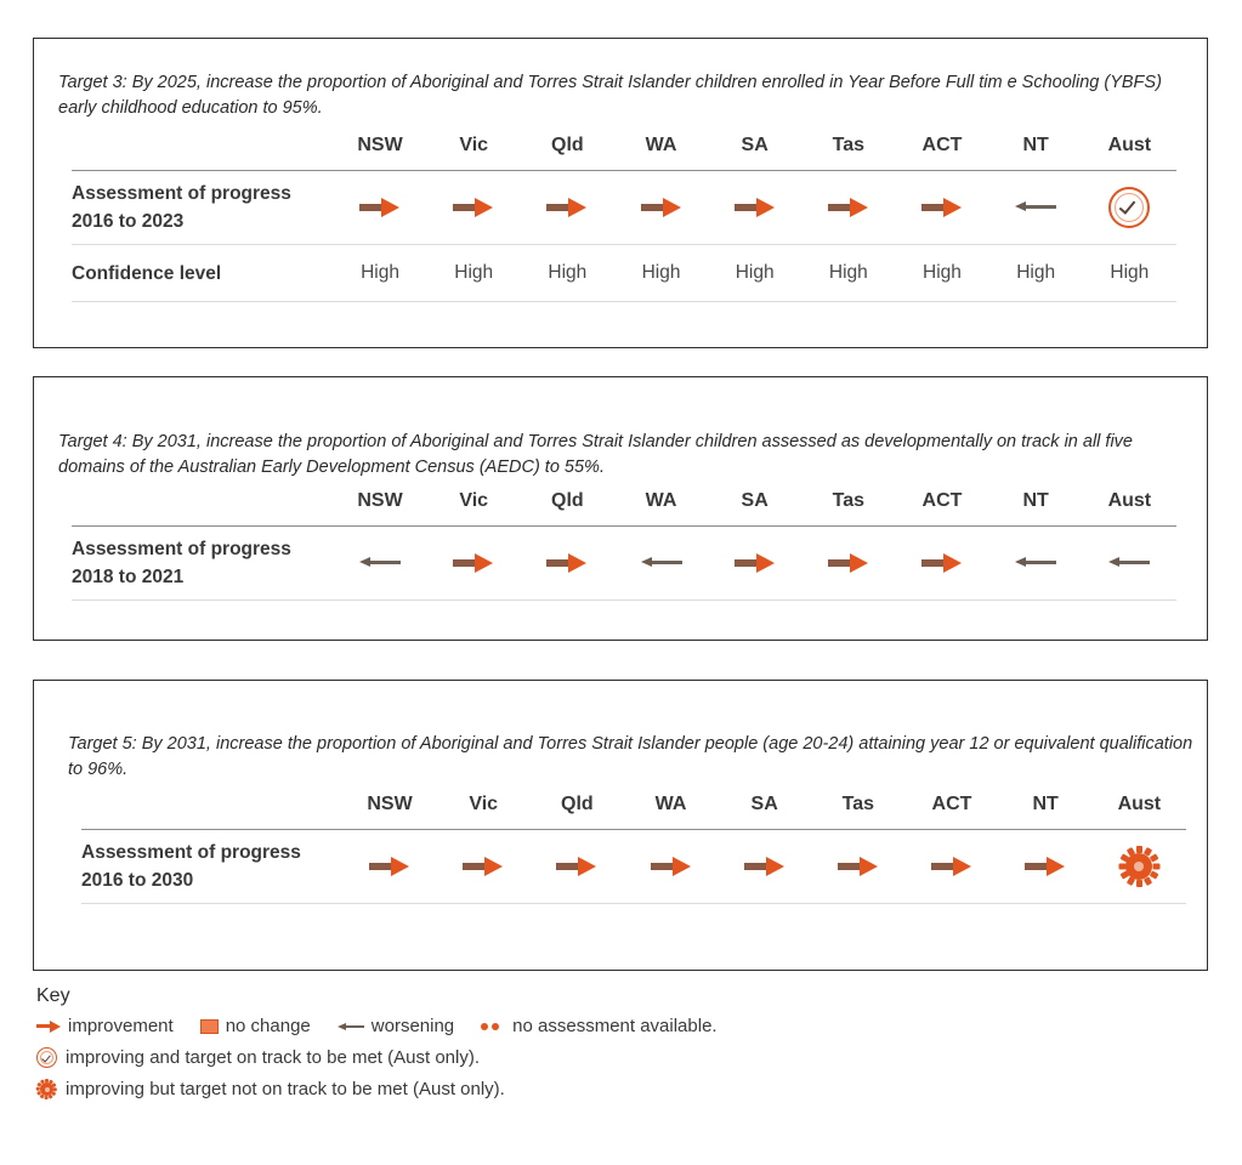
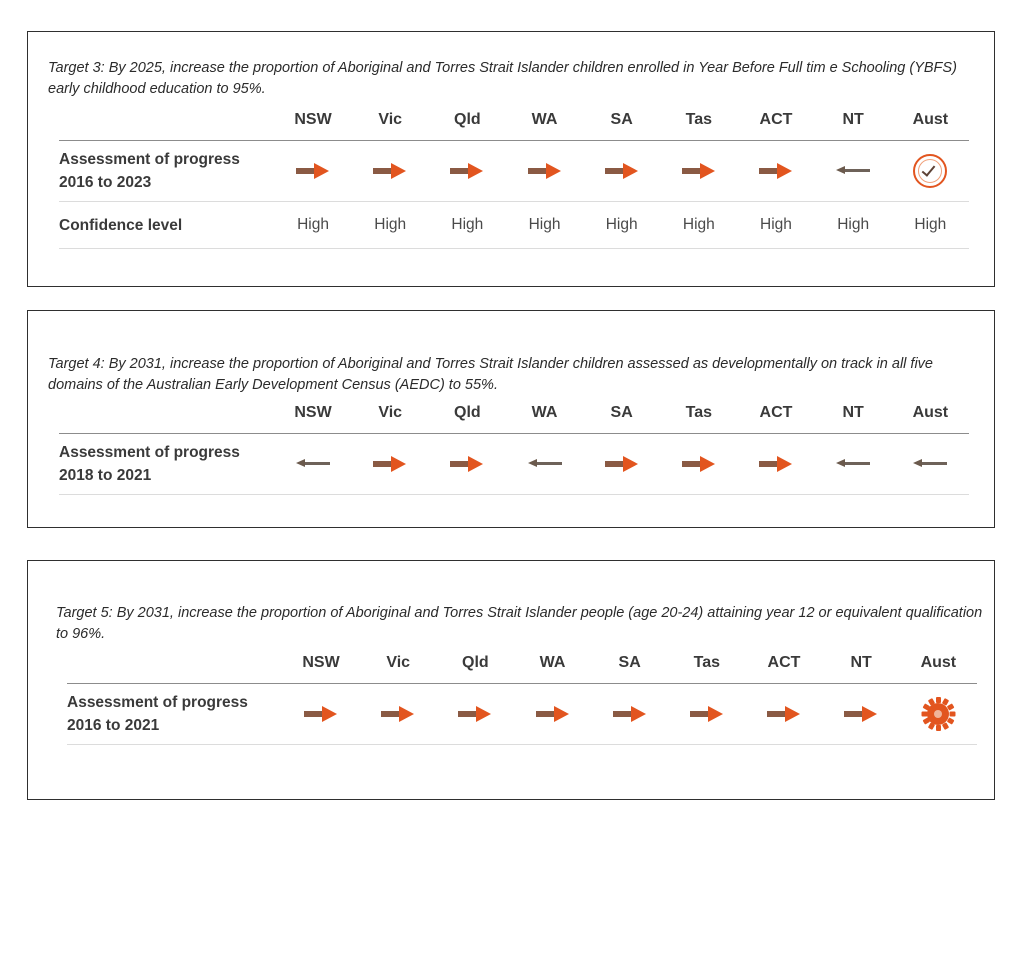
  Target 3: By 2025, increase the proportion of Aboriginal and Torres Strait Islander children enrolled in Year Before Full tim e Schooling (YBFS) early childhood education to 95%.
  	NSW	Vic	Qld	WA	SA	Tas	ACT	NT	Aust
  Assessment of progress 2016 to 2023
  Confidence level	High	High	High	High	High	High	High	High	High
  Target 4: By 2031, increase the proportion of Aboriginal and Torres Strait Islander children assessed as developmentally on track in all five domains of the Australian Early Development Census (AEDC) to 55%.
  	NSW	Vic	Qld	WA	SA	Tas	ACT	NT	Aust
  Assessment of progress 2018 to 2021
  Target 5: By 2031, increase the proportion of Aboriginal and Torres Strait Islander people (age 20-24) attaining year 12 or equivalent qualification to 96%.
  	NSW	Vic	Qld	WA	SA	Tas	ACT	NT	Aust
- Assessment of progress 2016 to 2030
+ Assessment of progress 2016 to 2021
- Key
- improvement
- no change
- worsening
- no assessment available.
- improving and target on track to be met (Aust only).
- improving but target not on track to be met (Aust only).
